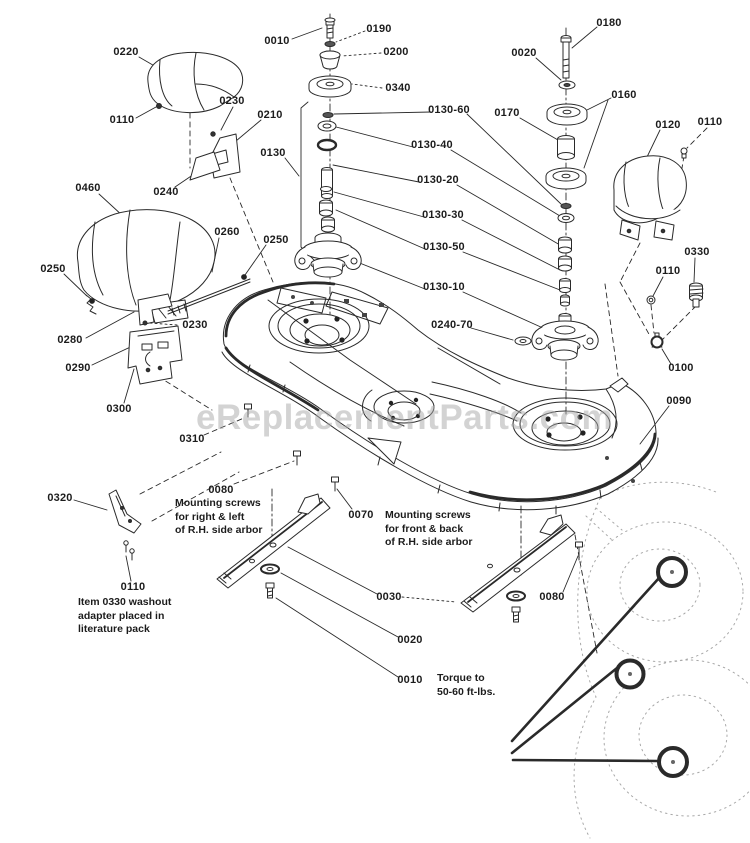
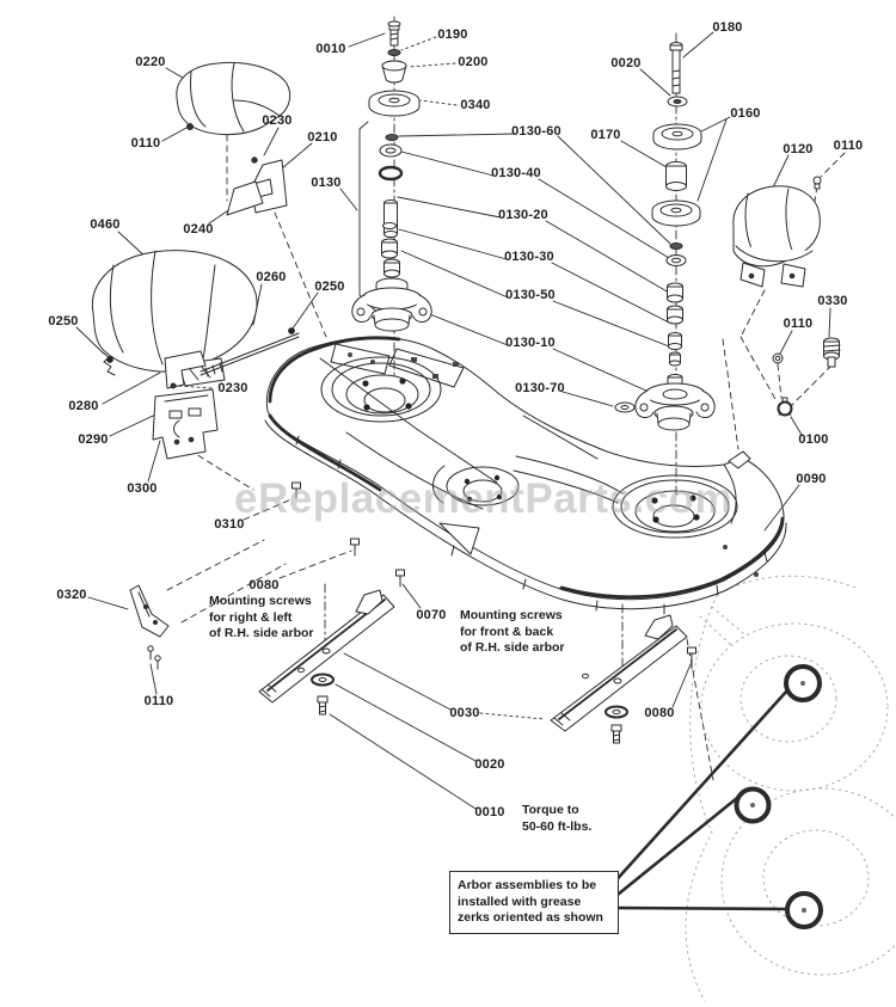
  eReplacementParts.com
  0220
  0010
  0190
  0200
  0340
  0110
  0230
  0210
  0130
  0240
  0180
  0020
  0130-60
  0170
  0160
  0120
  0110
  0130-40
  0130-20
  0130-30
  0130-50
  0130-10
- 0240-70
+ 0130-70
  0460
  0260
  0250
  0250
  0230
  0280
  0290
  0300
  0310
  0330
  0110
  0100
  0090
  0320
  0080
  0110
  0070
  0030
  0080
  0020
  0010
  Mounting screws
  for right & left
  of R.H. side arbor
  Mounting screws
  for front & back
  of R.H. side arbor
- Item 0330 washout
- adapter placed in
- literature pack
  Torque to
  50-60 ft-lbs.
+ Arbor assemblies to be
+ installed with grease
+ zerks oriented as shown
